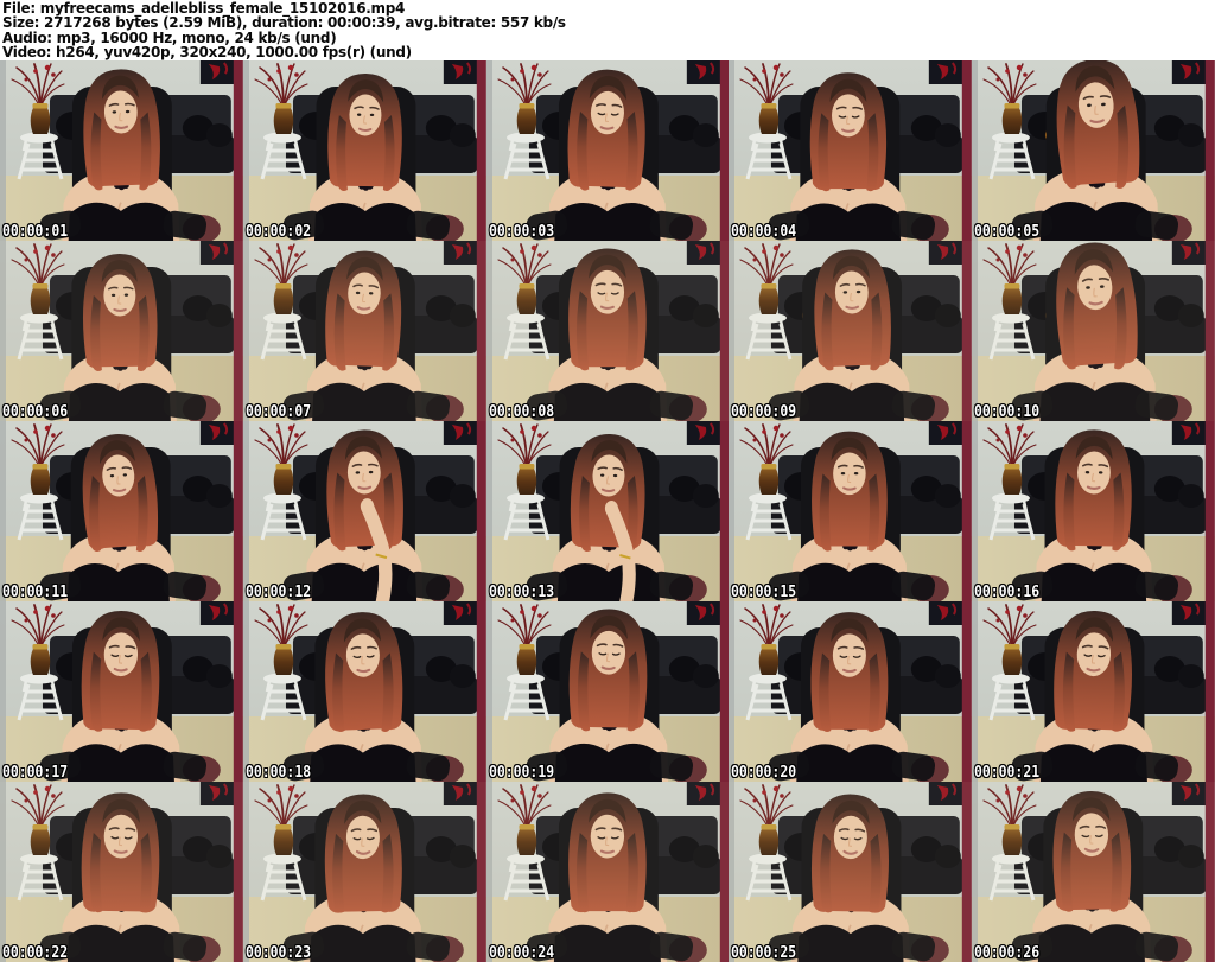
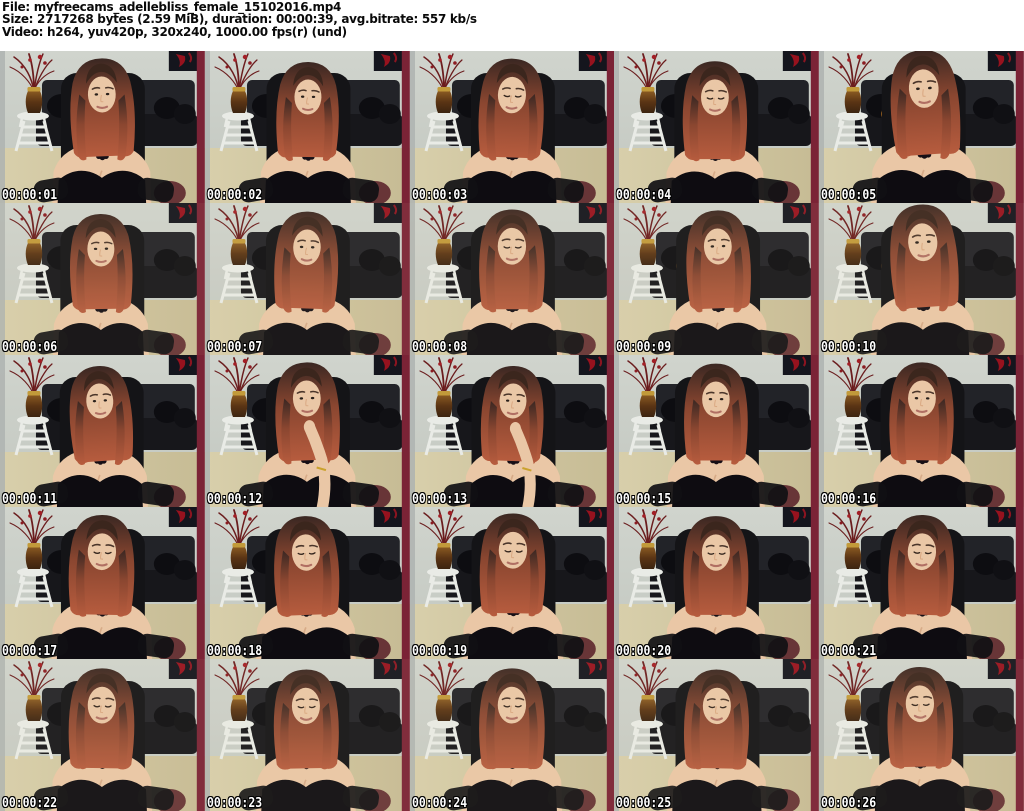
  File: myfreecams_adellebliss_female_15102016.mp4
  Size: 2717268 bytes (2.59 MiB), duration: 00:00:39, avg.bitrate: 557 kb/s
- Audio: mp3, 16000 Hz, mono, 24 kb/s (und)
  Video: h264, yuv420p, 320x240, 1000.00 fps(r) (und)
  00:00:01
  00:00:02
  00:00:03
  00:00:04
  00:00:05
  00:00:06
  00:00:07
  00:00:08
  00:00:09
  00:00:10
  00:00:11
  00:00:12
  00:00:13
  00:00:15
  00:00:16
  00:00:17
  00:00:18
  00:00:19
  00:00:20
  00:00:21
  00:00:22
  00:00:23
  00:00:24
  00:00:25
  00:00:26
